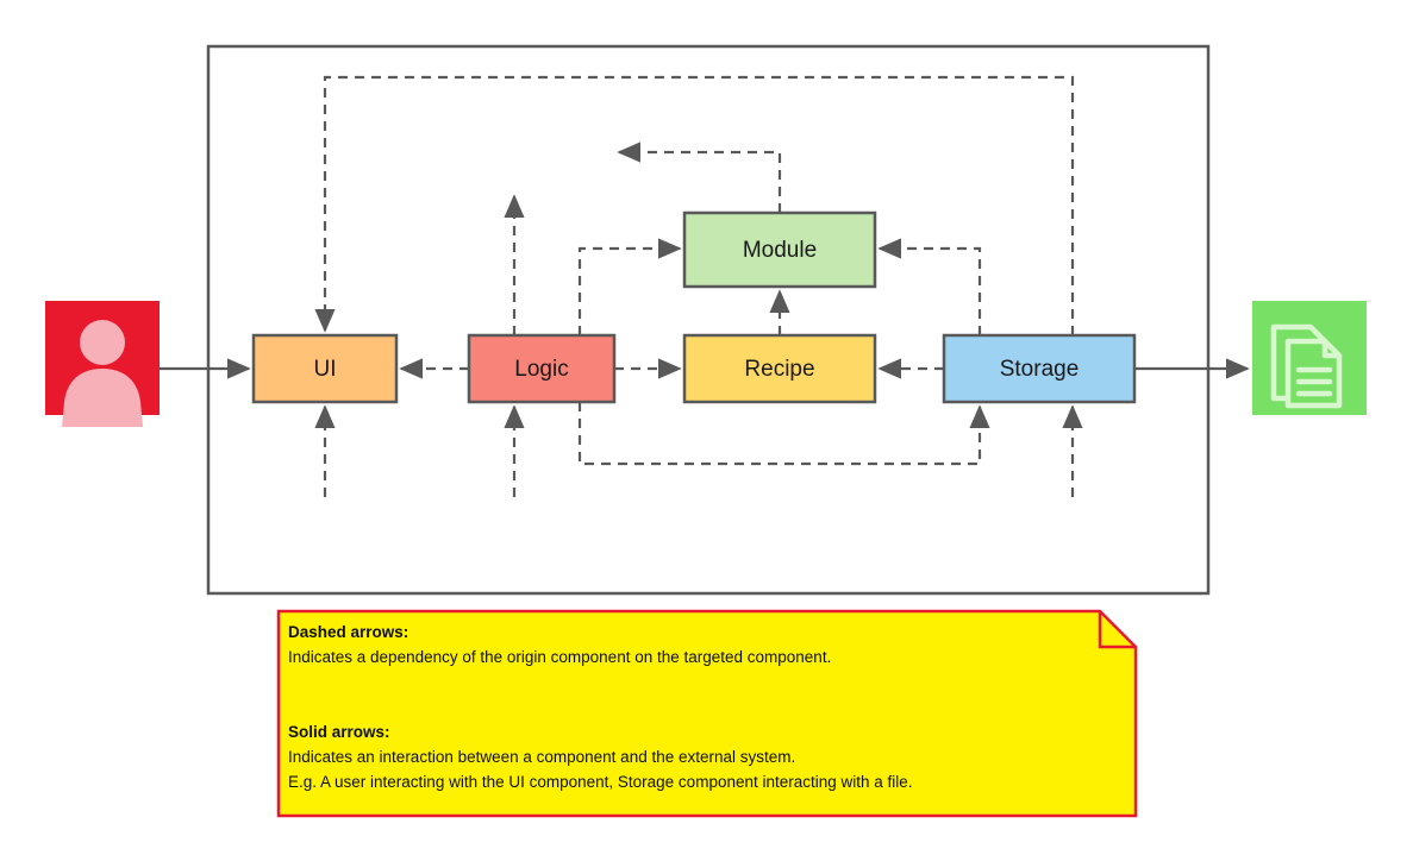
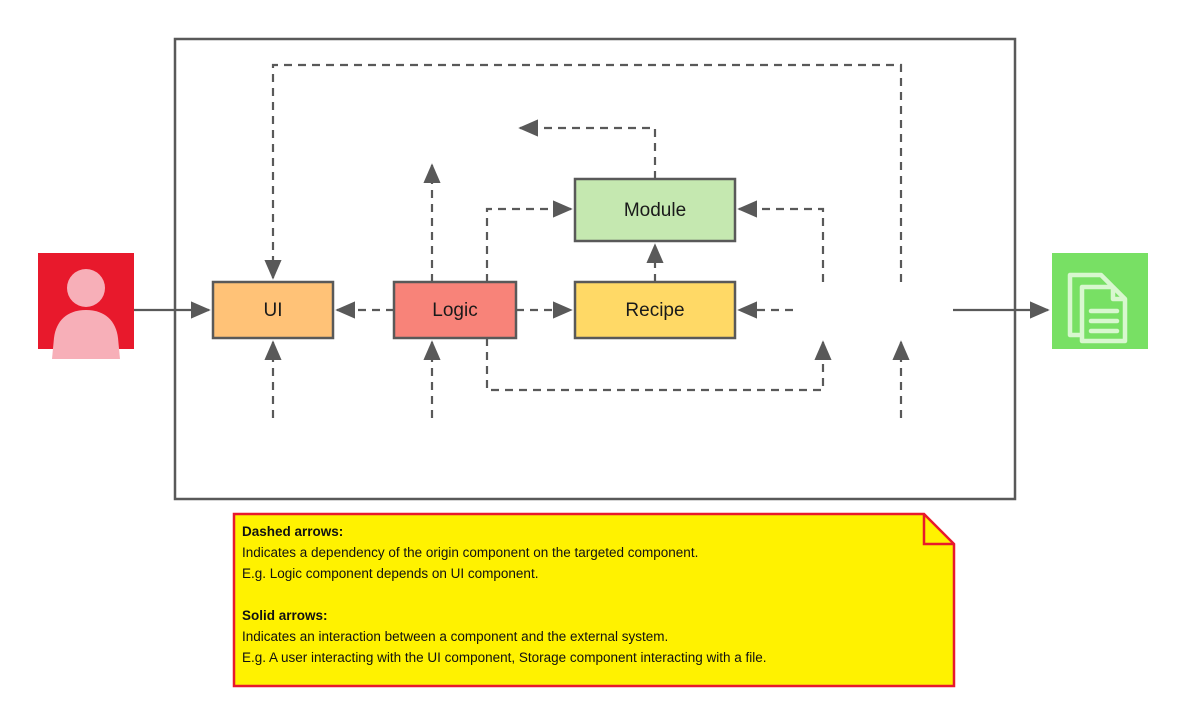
  Module
  UI
  Logic
  Recipe
- Storage
  Dashed arrows:
  Indicates a dependency of the origin component on the targeted component.
+ E.g. Logic component depends on UI component.
  Solid arrows:
  Indicates an interaction between a component and the external system.
  E.g. A user interacting with the UI component, Storage component interacting with a file.
